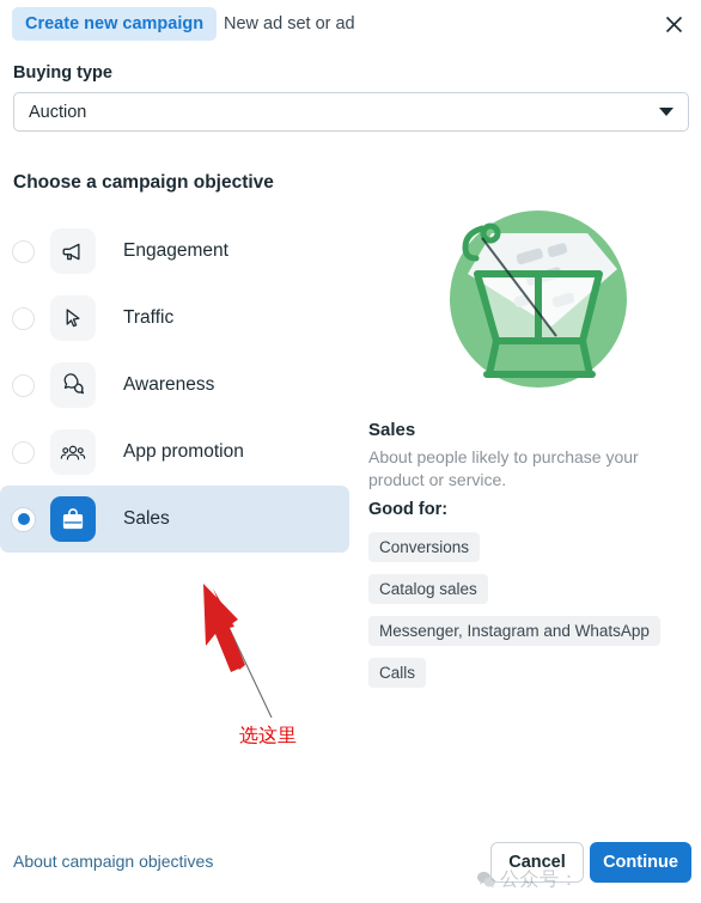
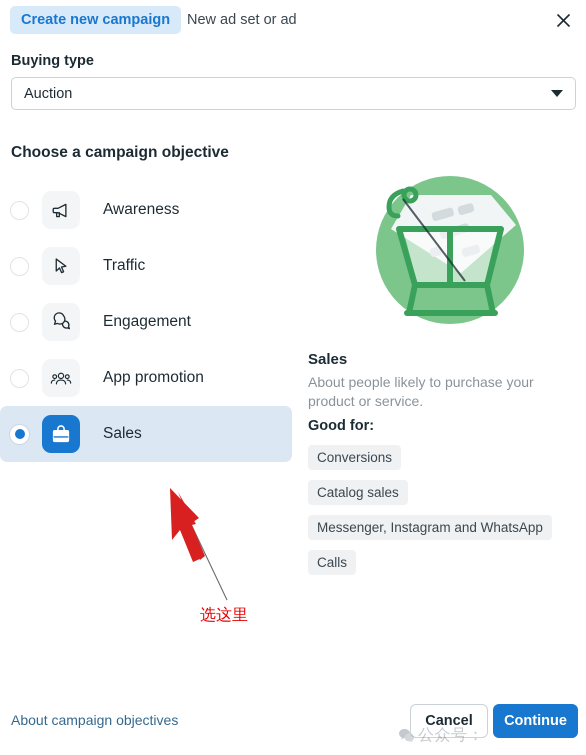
  Create new campaign
  New ad set or ad
  Buying type
  Auction
  Choose a campaign objective
- Engagement
+ Awareness
  Traffic
- Awareness
+ Engagement
  App promotion
  Sales
  Sales
  About people likely to purchase your product or service.
  Good for:
  Conversions
  Catalog sales
  Messenger, Instagram and WhatsApp
  Calls
  选这里
  About campaign objectives
  Cancel
  Continue
  公众号：
